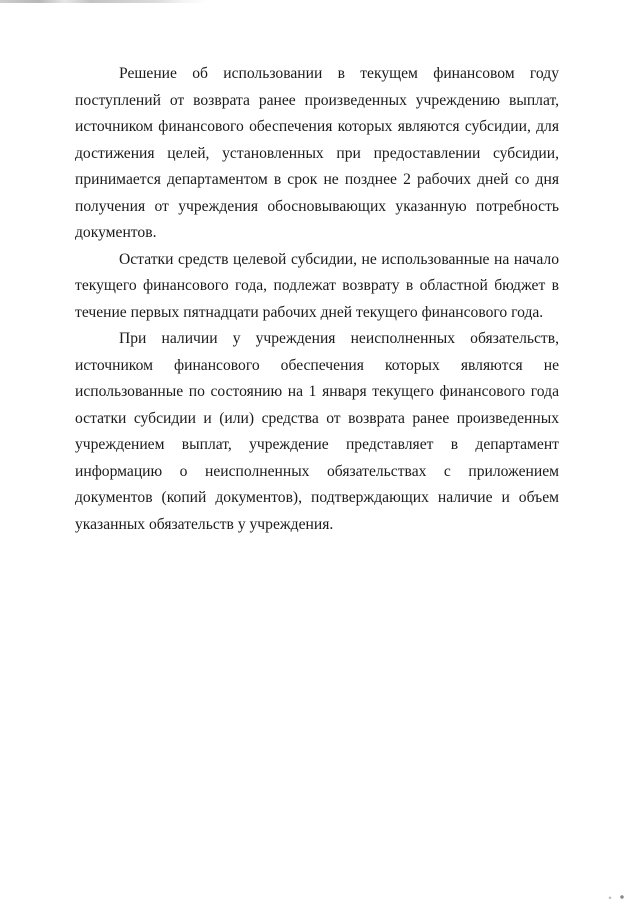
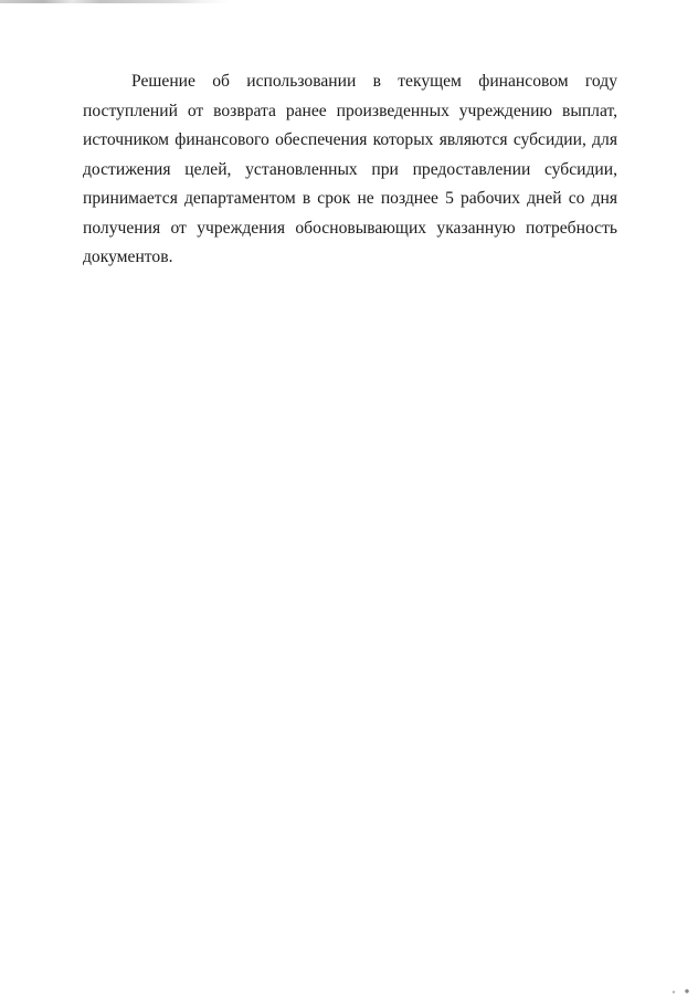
- Решение об использовании в текущем финансовом году поступлений от возврата ранее произведенных учреждению выплат, источником финансового обеспечения которых являются субсидии, для достижения целей, установленных при предоставлении субсидии, принимается департаментом в срок не позднее 2 рабочих дней со дня получения от учреждения обосновывающих указанную потребность документов.
+ Решение об использовании в текущем финансовом году поступлений от возврата ранее произведенных учреждению выплат, источником финансового обеспечения которых являются субсидии, для достижения целей, установленных при предоставлении субсидии, принимается департаментом в срок не позднее 5 рабочих дней со дня получения от учреждения обосновывающих указанную потребность документов.
- Остатки средств целевой субсидии, не использованные на начало текущего финансового года, подлежат возврату в областной бюджет в течение первых пятнадцати рабочих дней текущего финансового года.
- При наличии у учреждения неисполненных обязательств, источником финансового обеспечения которых являются не использованные по состоянию на 1 января текущего финансового года остатки субсидии и (или) средства от возврата ранее произведенных учреждением выплат, учреждение представляет в департамент информацию о неисполненных обязательствах с приложением документов (копий документов), подтверждающих наличие и объем указанных обязательств у учреждения.
